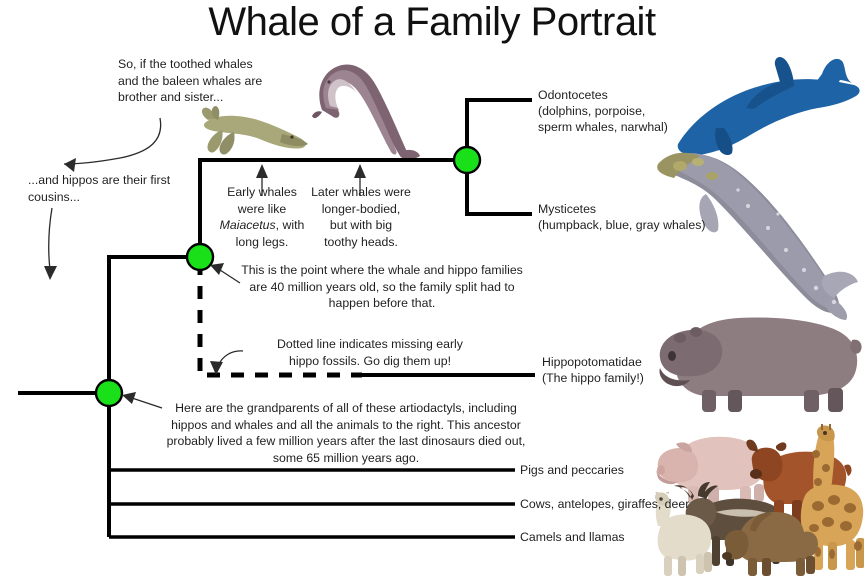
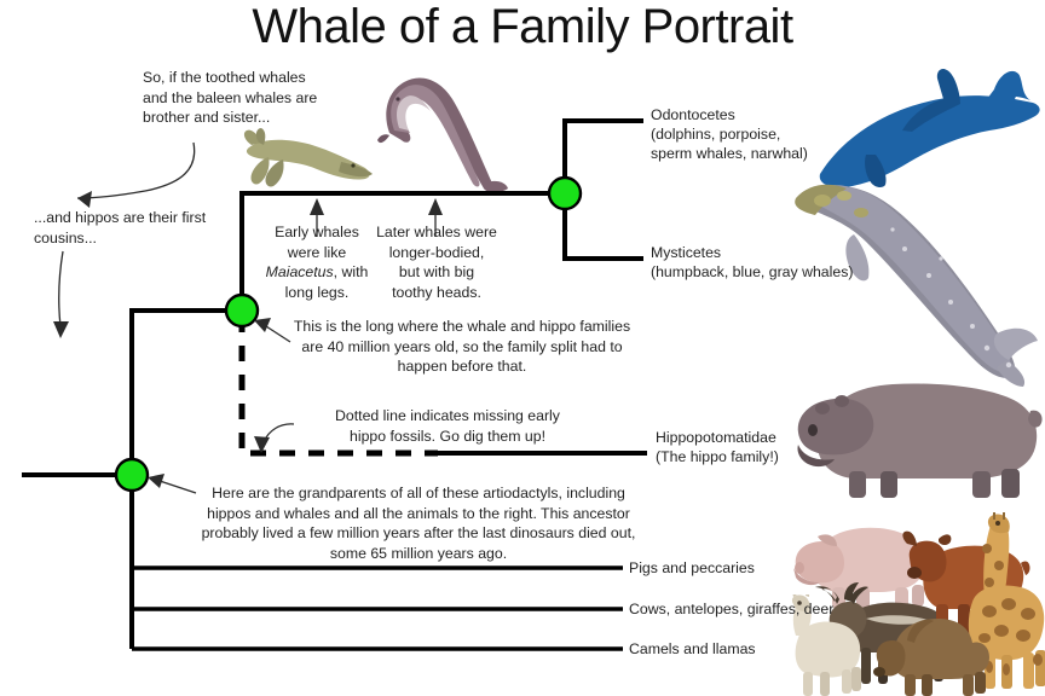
  Whale of a Family Portrait
  So, if the toothed whales
  and the baleen whales are
  brother and sister...
  ...and hippos are their first
  cousins...
  Early whales
  were like
  Maiacetus, with
  long legs.
  Later whales were
  longer-bodied,
  but with big
  toothy heads.
- This is the point where the whale and hippo families
+ This is the long where the whale and hippo families
  are 40 million years old, so the family split had to
  happen before that.
  Dotted line indicates missing early
  hippo fossils. Go dig them up!
  Here are the grandparents of all of these artiodactyls, including
  hippos and whales and all the animals to the right. This ancestor
  probably lived a few million years after the last dinosaurs died out,
  some 65 million years ago.
  Odontocetes
  (dolphins, porpoise,
  sperm whales, narwhal)
  Mysticetes
  (humpback, blue, gray whales)
  Hippopotomatidae
  (The hippo family!)
  Pigs and peccaries
  Cows, antelopes, giraffes, deer
  Camels and llamas
